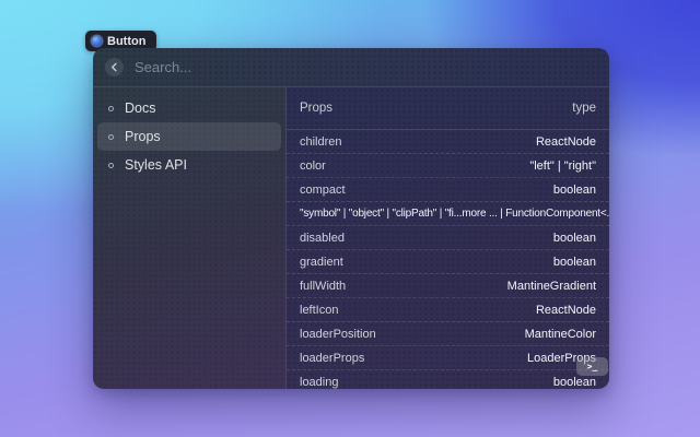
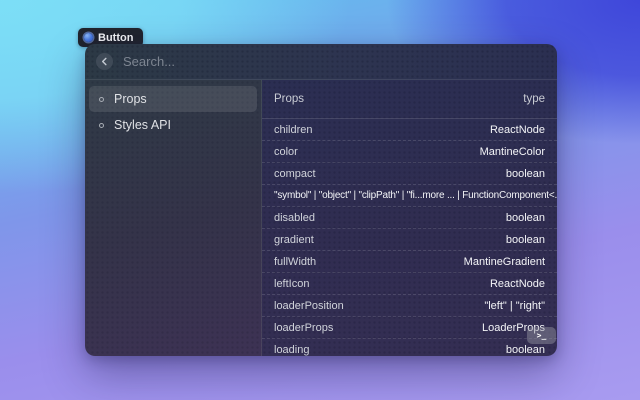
  Button
  Search...
- Docs
  Props
  Styles API
  Props
  type
  children
  ReactNode
  color
- "left" | "right"
+ MantineColor
  compact
  boolean
  "symbol" | "object" | "clipPath" | "fi...more ... | FunctionComponent<.
  disabled
  boolean
  gradient
  boolean
  fullWidth
  MantineGradient
  leftIcon
  ReactNode
  loaderPosition
- MantineColor
+ "left" | "right"
  loaderProps
  LoaderProps
  loading
  boolean
  >_
